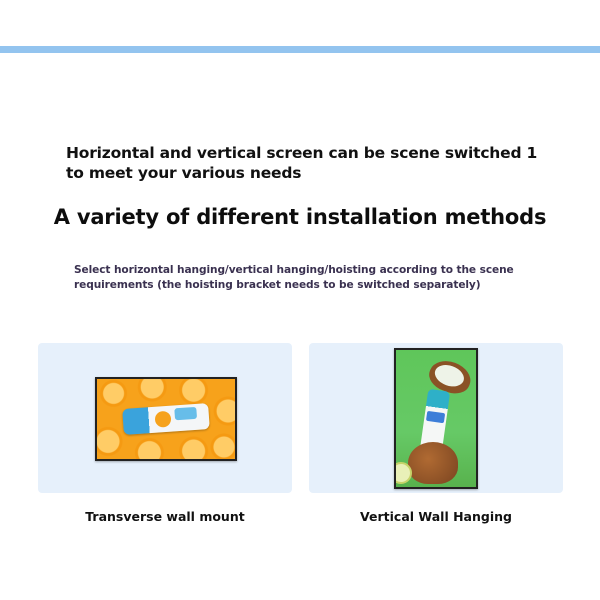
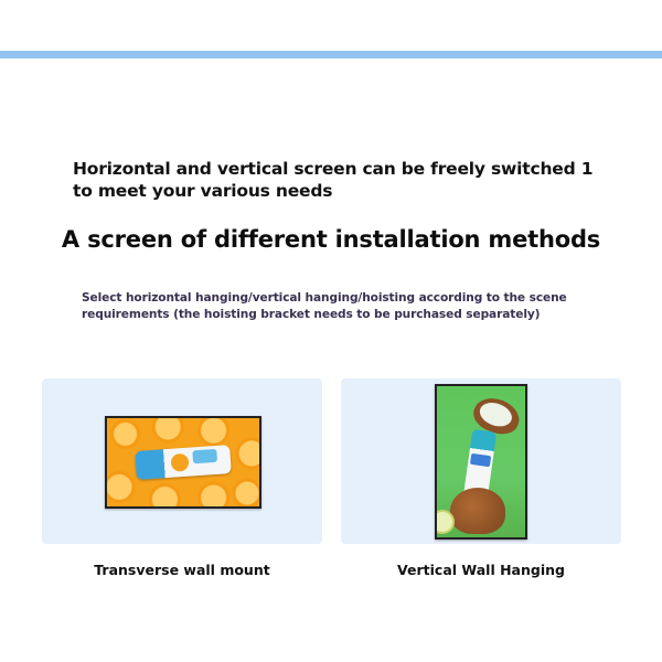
- Horizontal and vertical screen can be scene switched 1 to meet your various needs
+ Horizontal and vertical screen can be freely switched 1 to meet your various needs
- A variety of different installation methods
+ A screen of different installation methods
- Select horizontal hanging/vertical hanging/hoisting according to the scene requirements (the hoisting bracket needs to be switched separately)
+ Select horizontal hanging/vertical hanging/hoisting according to the scene requirements (the hoisting bracket needs to be purchased separately)
  Transverse wall mount
  Vertical Wall Hanging
